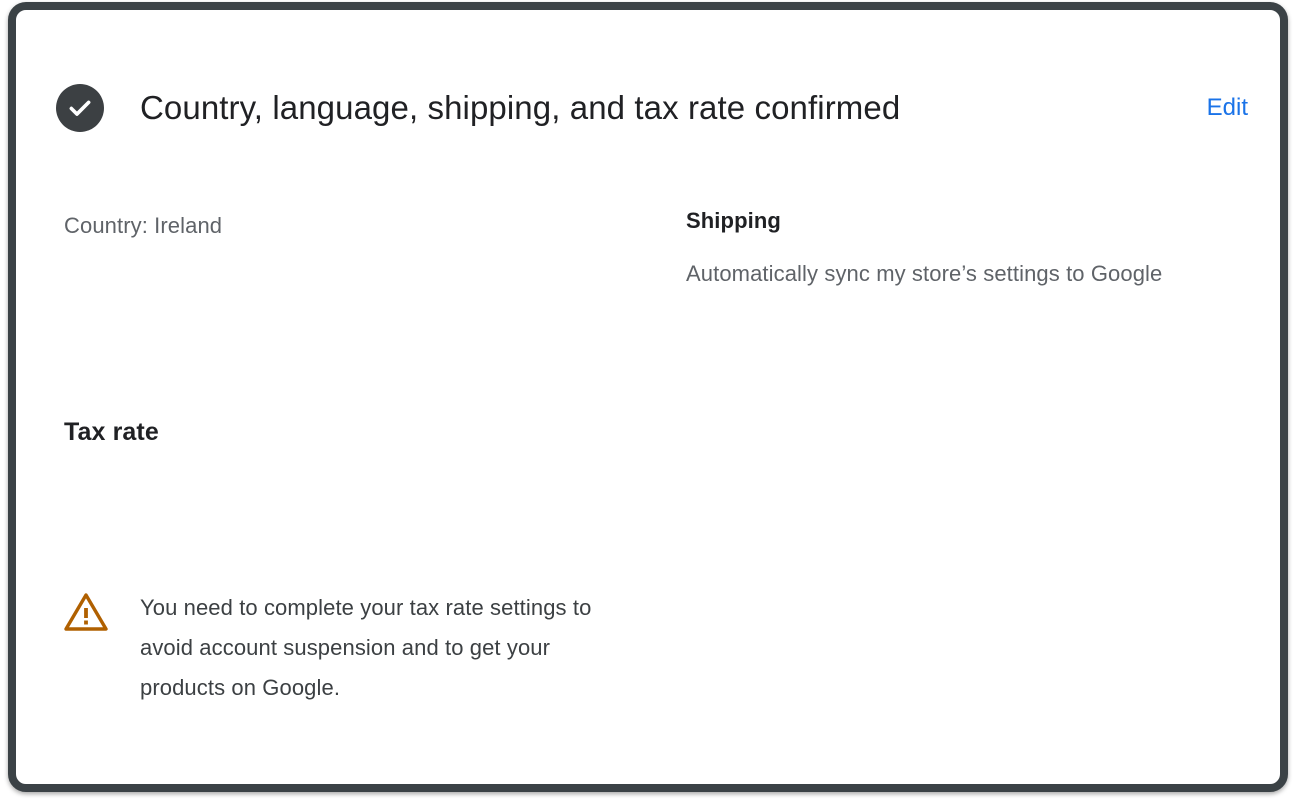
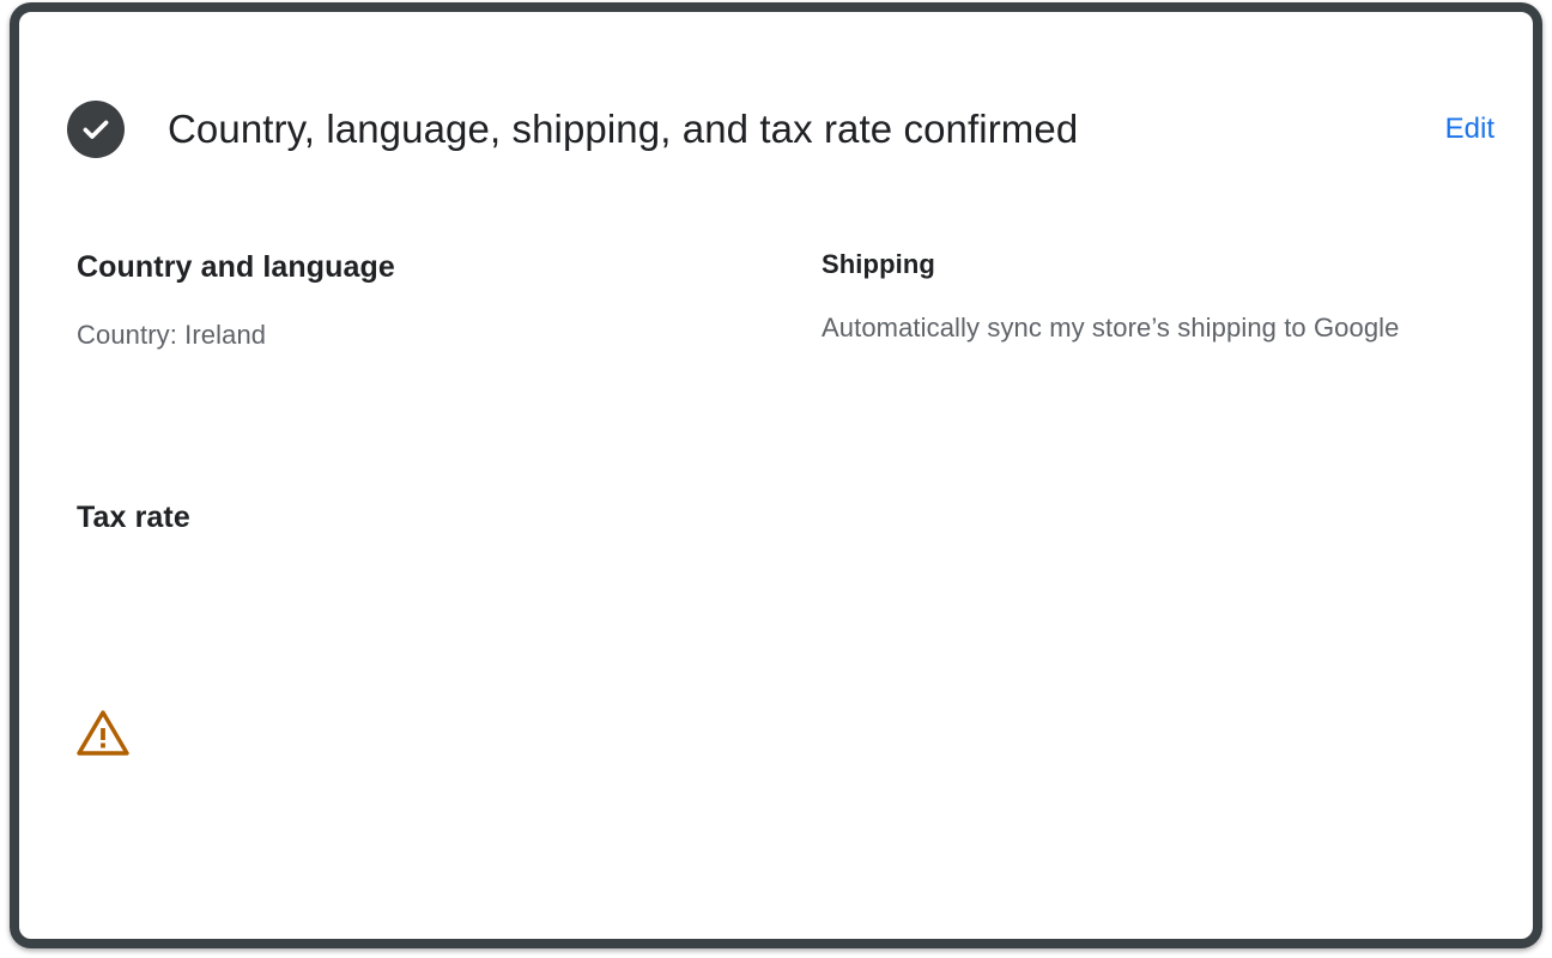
  Country, language, shipping, and tax rate confirmed
  Edit
+ Country and language
  Country: Ireland
  Shipping
- Automatically sync my store’s settings to Google
+ Automatically sync my store’s shipping to Google
  Tax rate
- You need to complete your tax rate settings to avoid account suspension and to get your products on Google.
